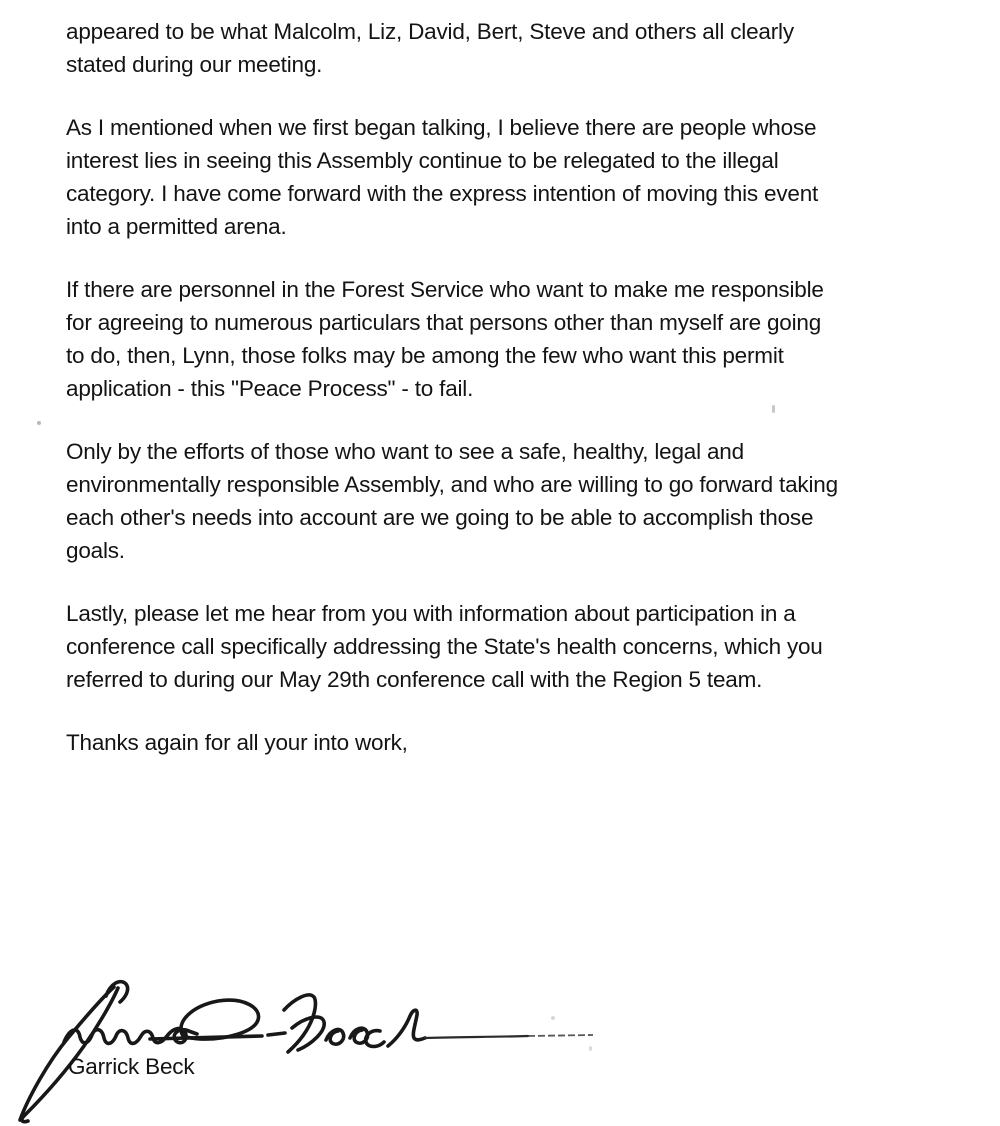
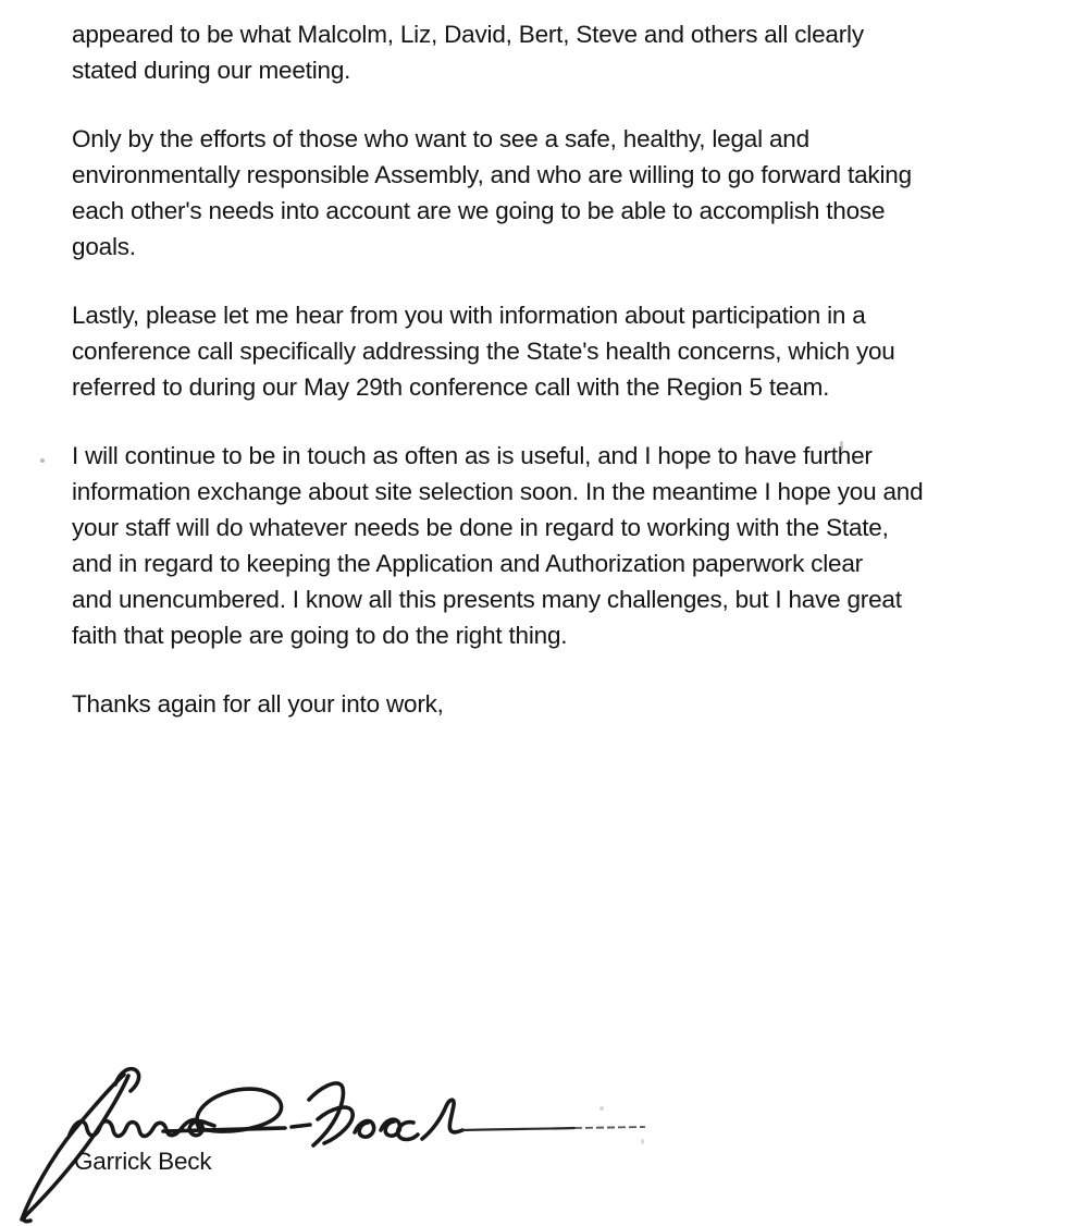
  appeared to be what Malcolm, Liz, David, Bert, Steve and others all clearly
  stated during our meeting.
- As I mentioned when we first began talking, I believe there are people whose
- interest lies in seeing this Assembly continue to be relegated to the illegal
- category. I have come forward with the express intention of moving this event
- into a permitted arena.
- If there are personnel in the Forest Service who want to make me responsible
- for agreeing to numerous particulars that persons other than myself are going
- to do, then, Lynn, those folks may be among the few who want this permit
- application - this "Peace Process" - to fail.
  Only by the efforts of those who want to see a safe, healthy, legal and
  environmentally responsible Assembly, and who are willing to go forward taking
  each other's needs into account are we going to be able to accomplish those
  goals.
  Lastly, please let me hear from you with information about participation in a
  conference call specifically addressing the State's health concerns, which you
  referred to during our May 29th conference call with the Region 5 team.
+ I will continue to be in touch as often as is useful, and I hope to have further
+ information exchange about site selection soon. In the meantime I hope you and
+ your staff will do whatever needs be done in regard to working with the State,
+ and in regard to keeping the Application and Authorization paperwork clear
+ and unencumbered. I know all this presents many challenges, but I have great
+ faith that people are going to do the right thing.
  Thanks again for all your into work,
  Garrick Beck
